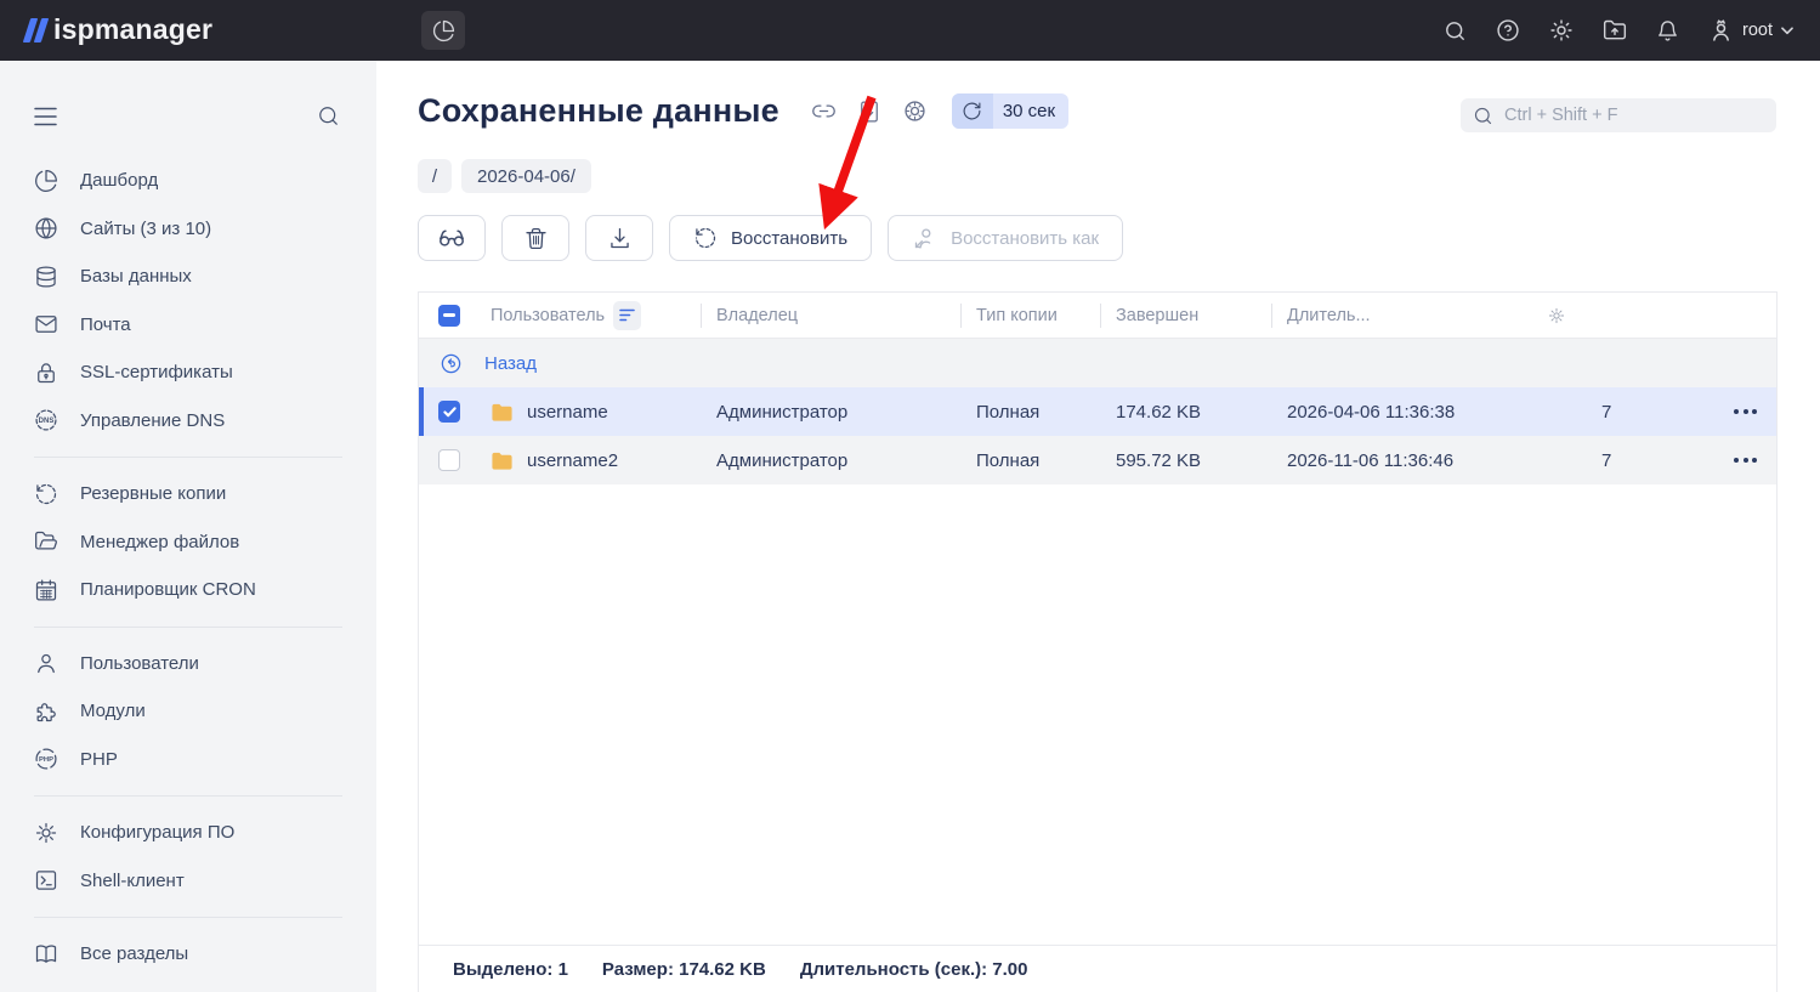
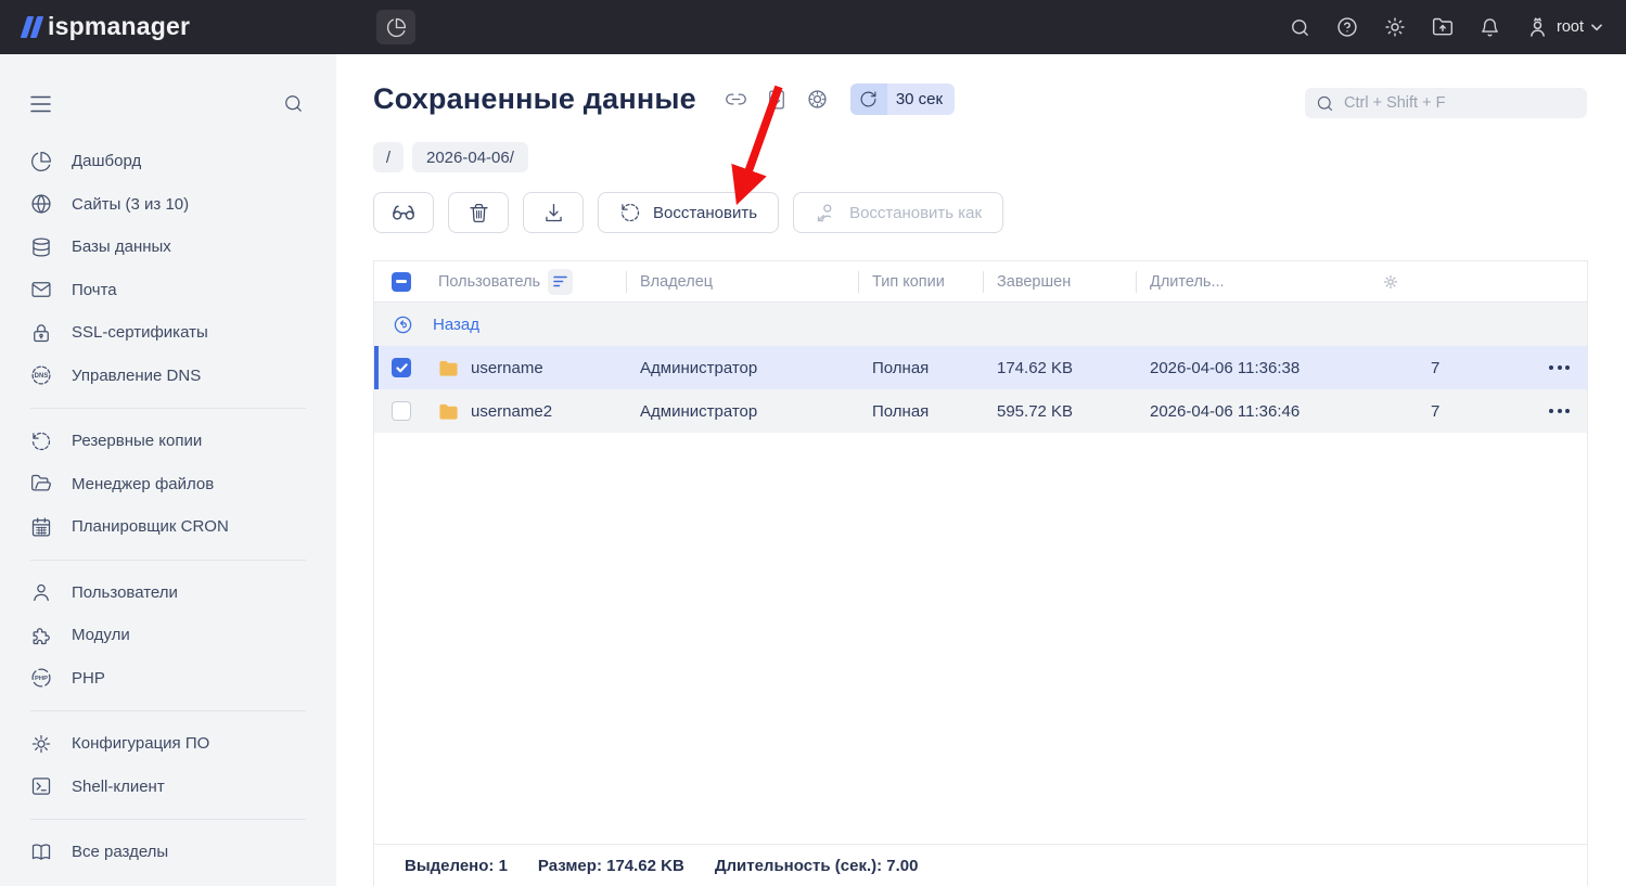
  ispmanager
  root
  Дашборд
  Сайты (3 из 10)
  Базы данных
  Почта
  SSL-сертификаты
  Управление DNS
  Резервные копии
  Менеджер файлов
  Планировщик CRON
  Пользователи
  Модули
  PHP
  Конфигурация ПО
  Shell-клиент
  Все разделы
  Сохраненные данные
  30 сек
  Ctrl + Shift + F
  /
  2026-04-06/
  Восстановить
  Восстановить как
  Пользователь
  Владелец
  Тип копии
  Завершен
  Длитель...
  Назад
  username
  Администратор
  Полная
  174.62 KB
  2026-04-06 11:36:38
  7
  username2
  Администратор
  Полная
  595.72 KB
- 2026-11-06 11:36:46
+ 2026-04-06 11:36:46
  7
  Выделено: 1
  Размер: 174.62 KB
  Длительность (сек.): 7.00
